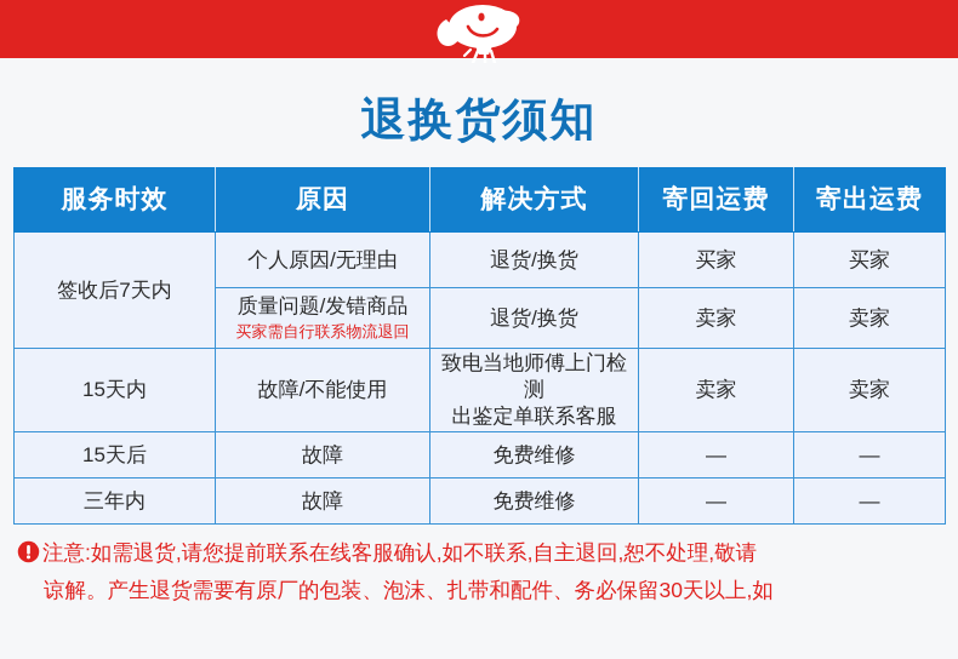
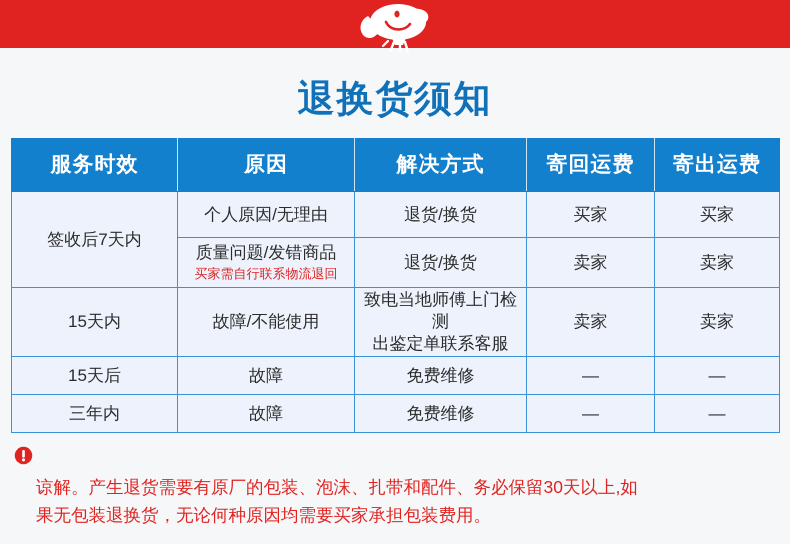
  退换货须知
  服务时效	原因	解决方式	寄回运费	寄出运费
  签收后7天内	个人原因/无理由	退货/换货	买家	买家
  质量问题/发错商品 买家需自行联系物流退回	退货/换货	卖家	卖家
  15天内	故障/不能使用	致电当地师傅上门检测 出鉴定单联系客服	卖家	卖家
  15天后	故障	免费维修	—	—
  三年内	故障	免费维修	—	—
- 注意:如需退货,请您提前联系在线客服确认,如不联系,自主退回,恕不处理,敬请
  谅解。产生退货需要有原厂的包装、泡沫、扎带和配件、务必保留30天以上,如
+ 果无包装退换货，无论何种原因均需要买家承担包装费用。
